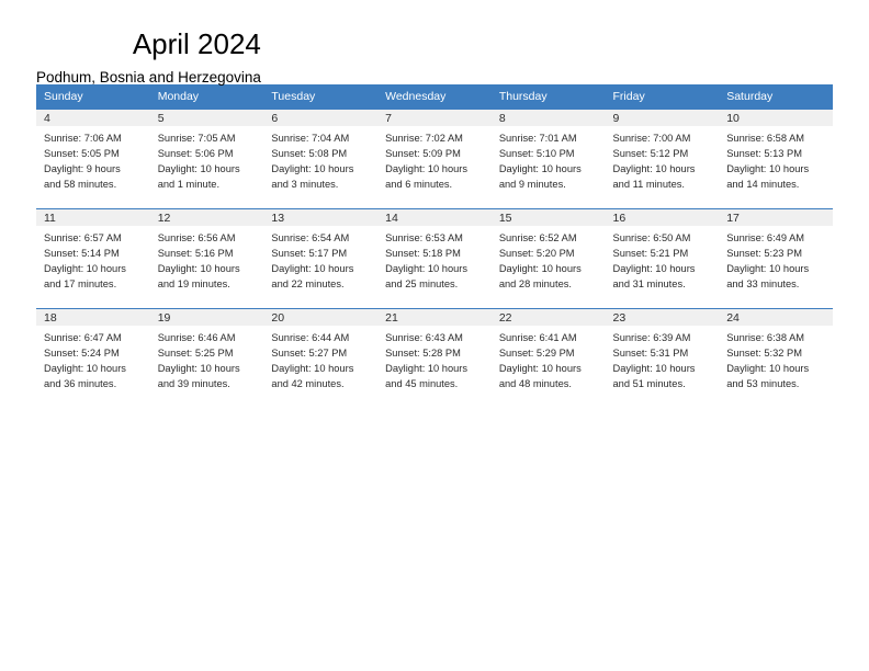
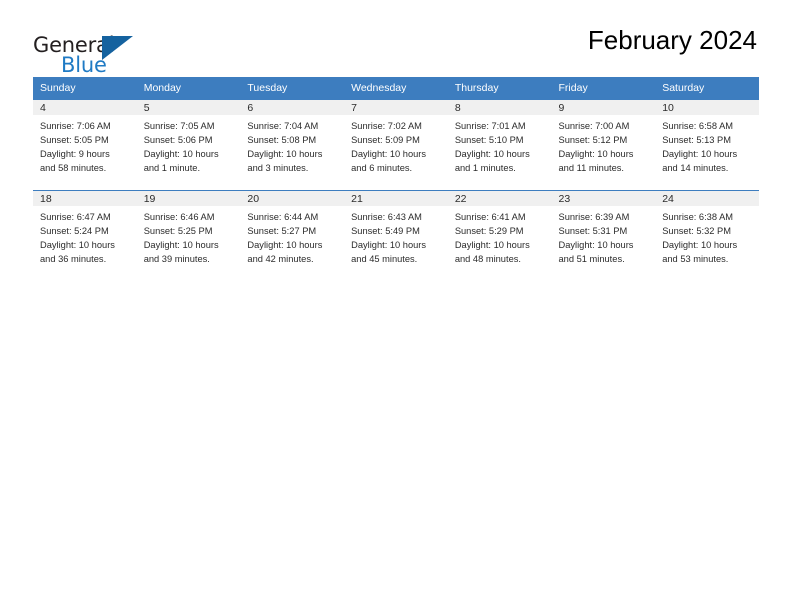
+ General
+ Blue
- April 2024
+ February 2024
- Podhum, Bosnia and Herzegovina
  Sunday	Monday	Tuesday	Wednesday	Thursday	Friday	Saturday
- 4Sunrise: 7:06 AMSunset: 5:05 PMDaylight: 9 hoursand 58 minutes.	5Sunrise: 7:05 AMSunset: 5:06 PMDaylight: 10 hoursand 1 minute.	6Sunrise: 7:04 AMSunset: 5:08 PMDaylight: 10 hoursand 3 minutes.	7Sunrise: 7:02 AMSunset: 5:09 PMDaylight: 10 hoursand 6 minutes.	8Sunrise: 7:01 AMSunset: 5:10 PMDaylight: 10 hoursand 9 minutes.	9Sunrise: 7:00 AMSunset: 5:12 PMDaylight: 10 hoursand 11 minutes.	10Sunrise: 6:58 AMSunset: 5:13 PMDaylight: 10 hoursand 14 minutes.
+ 4Sunrise: 7:06 AMSunset: 5:05 PMDaylight: 9 hoursand 58 minutes.	5Sunrise: 7:05 AMSunset: 5:06 PMDaylight: 10 hoursand 1 minute.	6Sunrise: 7:04 AMSunset: 5:08 PMDaylight: 10 hoursand 3 minutes.	7Sunrise: 7:02 AMSunset: 5:09 PMDaylight: 10 hoursand 6 minutes.	8Sunrise: 7:01 AMSunset: 5:10 PMDaylight: 10 hoursand 1 minutes.	9Sunrise: 7:00 AMSunset: 5:12 PMDaylight: 10 hoursand 11 minutes.	10Sunrise: 6:58 AMSunset: 5:13 PMDaylight: 10 hoursand 14 minutes.
- 11Sunrise: 6:57 AMSunset: 5:14 PMDaylight: 10 hoursand 17 minutes.	12Sunrise: 6:56 AMSunset: 5:16 PMDaylight: 10 hoursand 19 minutes.	13Sunrise: 6:54 AMSunset: 5:17 PMDaylight: 10 hoursand 22 minutes.	14Sunrise: 6:53 AMSunset: 5:18 PMDaylight: 10 hoursand 25 minutes.	15Sunrise: 6:52 AMSunset: 5:20 PMDaylight: 10 hoursand 28 minutes.	16Sunrise: 6:50 AMSunset: 5:21 PMDaylight: 10 hoursand 31 minutes.	17Sunrise: 6:49 AMSunset: 5:23 PMDaylight: 10 hoursand 33 minutes.
- 18Sunrise: 6:47 AMSunset: 5:24 PMDaylight: 10 hoursand 36 minutes.	19Sunrise: 6:46 AMSunset: 5:25 PMDaylight: 10 hoursand 39 minutes.	20Sunrise: 6:44 AMSunset: 5:27 PMDaylight: 10 hoursand 42 minutes.	21Sunrise: 6:43 AMSunset: 5:28 PMDaylight: 10 hoursand 45 minutes.	22Sunrise: 6:41 AMSunset: 5:29 PMDaylight: 10 hoursand 48 minutes.	23Sunrise: 6:39 AMSunset: 5:31 PMDaylight: 10 hoursand 51 minutes.	24Sunrise: 6:38 AMSunset: 5:32 PMDaylight: 10 hoursand 53 minutes.
+ 18Sunrise: 6:47 AMSunset: 5:24 PMDaylight: 10 hoursand 36 minutes.	19Sunrise: 6:46 AMSunset: 5:25 PMDaylight: 10 hoursand 39 minutes.	20Sunrise: 6:44 AMSunset: 5:27 PMDaylight: 10 hoursand 42 minutes.	21Sunrise: 6:43 AMSunset: 5:49 PMDaylight: 10 hoursand 45 minutes.	22Sunrise: 6:41 AMSunset: 5:29 PMDaylight: 10 hoursand 48 minutes.	23Sunrise: 6:39 AMSunset: 5:31 PMDaylight: 10 hoursand 51 minutes.	24Sunrise: 6:38 AMSunset: 5:32 PMDaylight: 10 hoursand 53 minutes.
